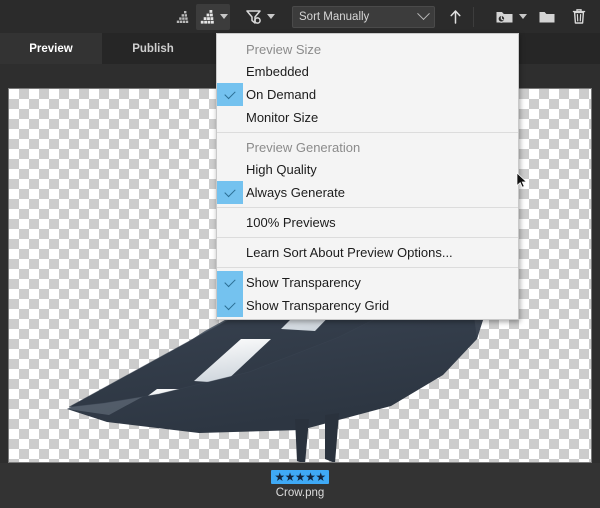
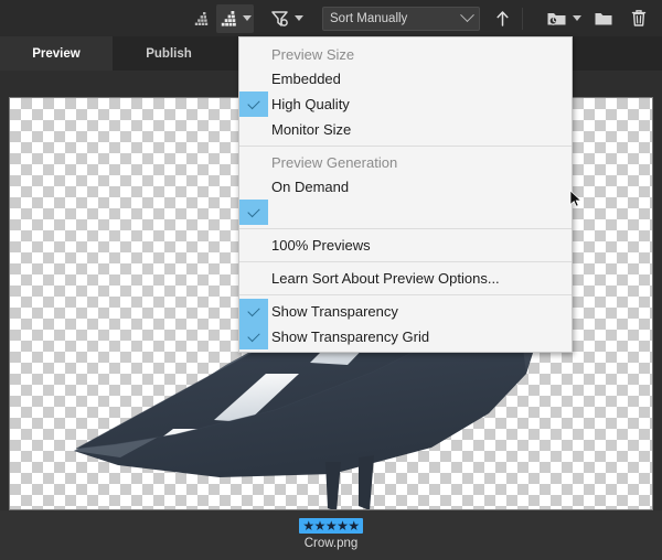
  Sort Manually
  Preview
  Publish
  ★★★★★
  Crow.png
  Preview Size
  Embedded
- On Demand
+ High Quality
  Monitor Size
  Preview Generation
- High Quality
+ On Demand
- Always Generate
  100% Previews
  Learn Sort About Preview Options...
  Show Transparency
  Show Transparency Grid
